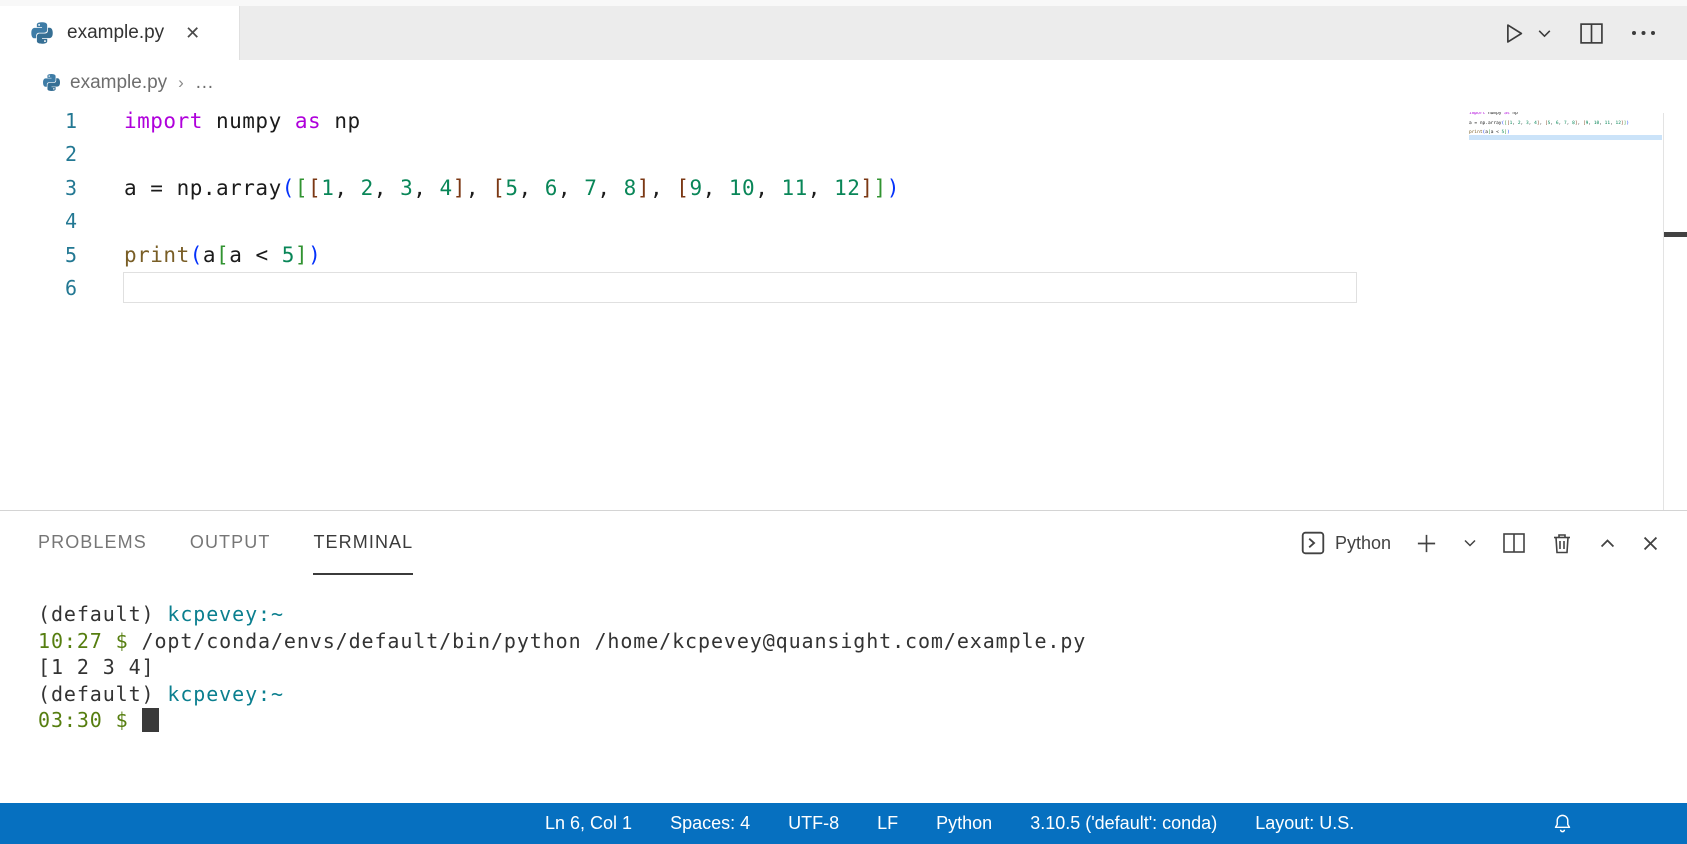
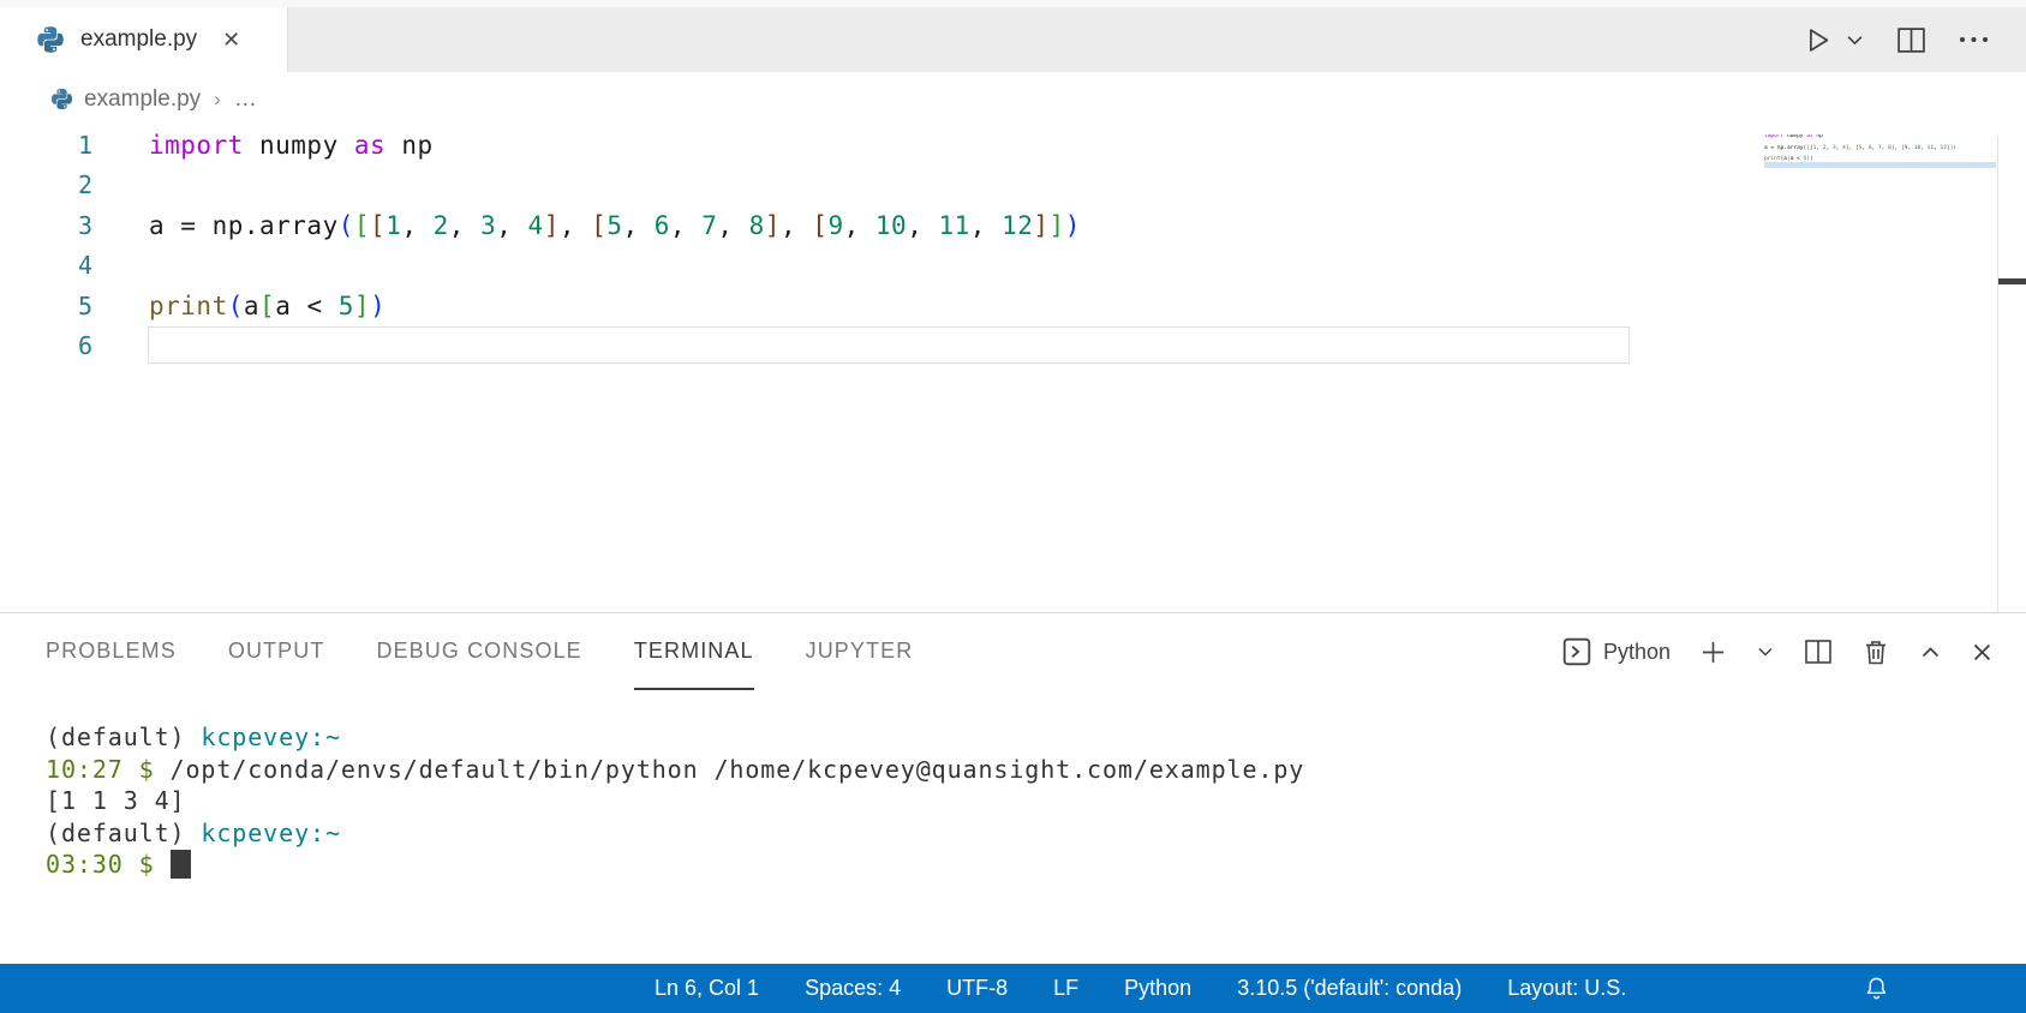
  example.py
  ✕
  example.py
  ›
  …
  1
  2
  3
  4
  5
  6
  import numpy as np
  a = np.array([[1, 2, 3, 4], [5, 6, 7, 8], [9, 10, 11, 12]])
  print(a[a < 5])
  PROBLEMS
  OUTPUT
+ DEBUG CONSOLE
  TERMINAL
+ JUPYTER
  Python
  (default) kcpevey:~
  10:27 $ /opt/conda/envs/default/bin/python /home/kcpevey@quansight.com/example.py
- [1 2 3 4]
+ [1 1 3 4]
  (default) kcpevey:~
  03:30 $
  Ln 6, Col 1
  Spaces: 4
  UTF-8
  LF
  Python
  3.10.5 ('default': conda)
  Layout: U.S.
